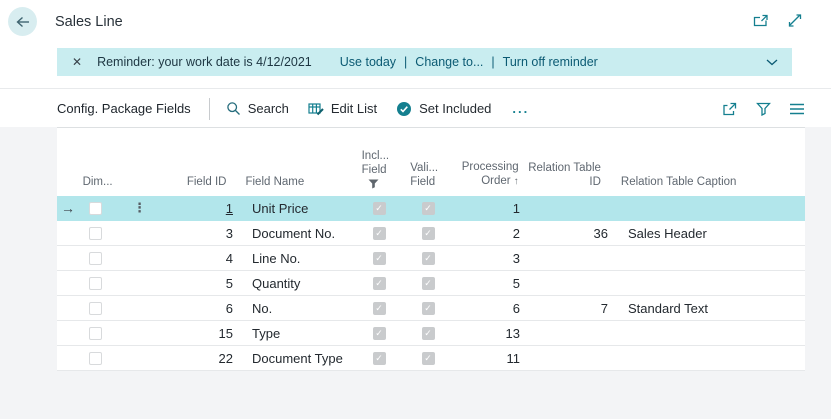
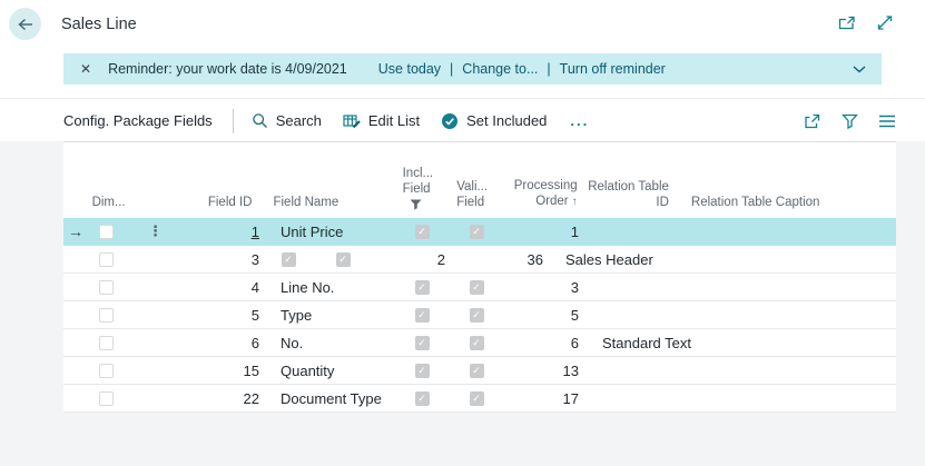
  Sales Line
  ✕
- Reminder: your work date is 4/12/2021
+ Reminder: your work date is 4/09/2021
  Use today
  |
  Change to...
  |
  Turn off reminder
  Config. Package Fields
  Search
  Edit List
  Set Included
  ...
  Dim...
  Field ID
  Field Name
  Incl...
  Field
  Vali...
  Field
  Processing
  Order ↑
  Relation Table
  ID
  Relation Table Caption
  →
  ⋮
  1
  Unit Price
  1
  3
- Document No.
  2
  36
  Sales Header
  4
  Line No.
  3
  5
- Quantity
+ Type
  5
  6
  No.
  6
- 7
  Standard Text
  15
- Type
+ Quantity
  13
  22
  Document Type
- 11
+ 17
